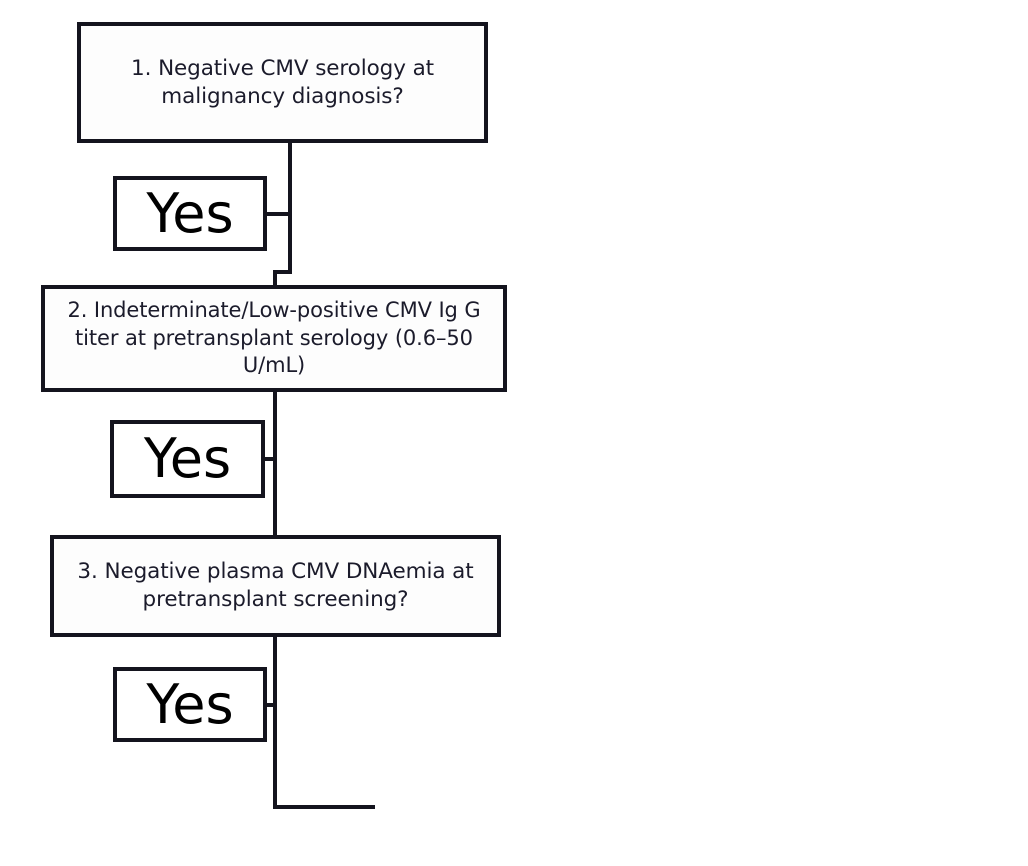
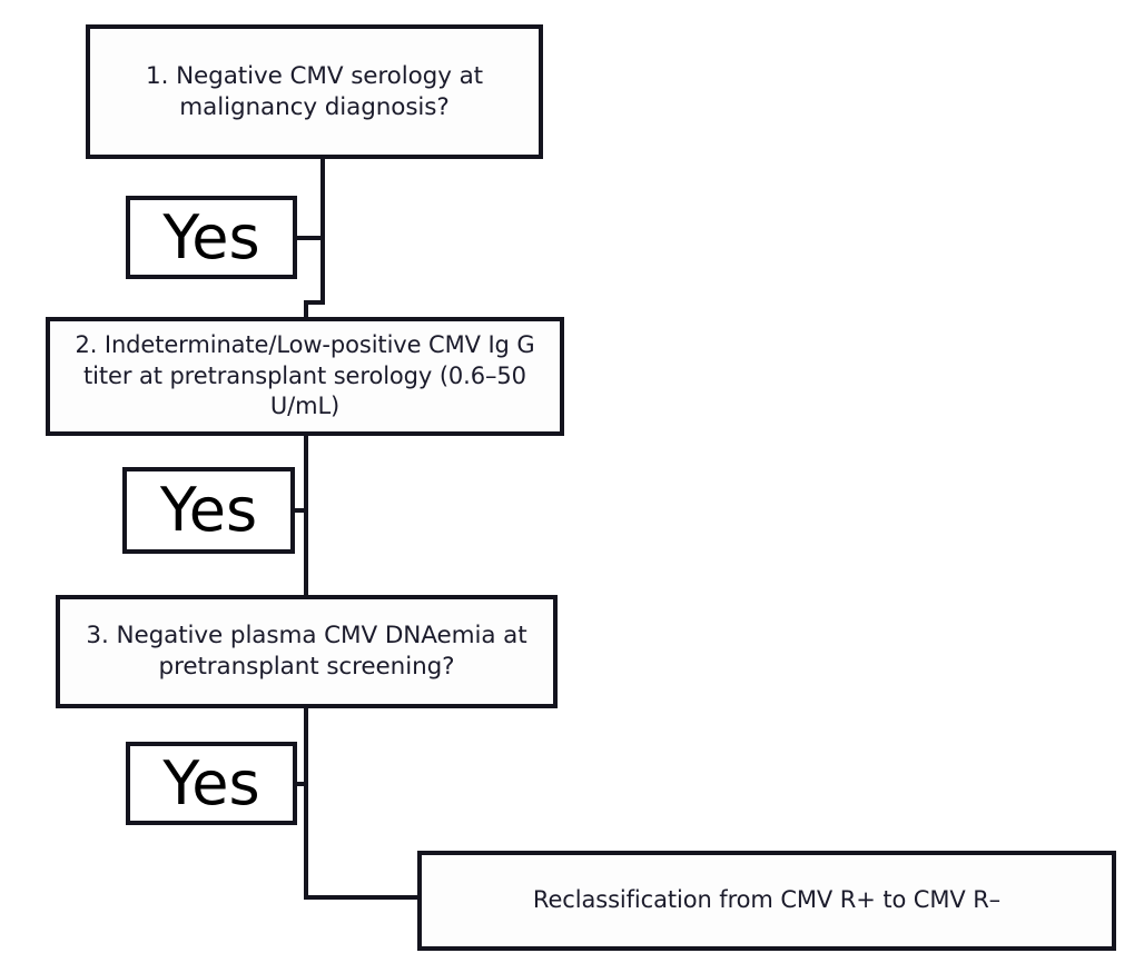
  1. Negative CMV serology at
  malignancy diagnosis?
  Yes
  2. Indeterminate/Low-positive CMV Ig G
  titer at pretransplant serology (0.6–50
  U/mL)
  Yes
  3. Negative plasma CMV DNAemia at
  pretransplant screening?
  Yes
+ Reclassification from CMV R+ to CMV R–
